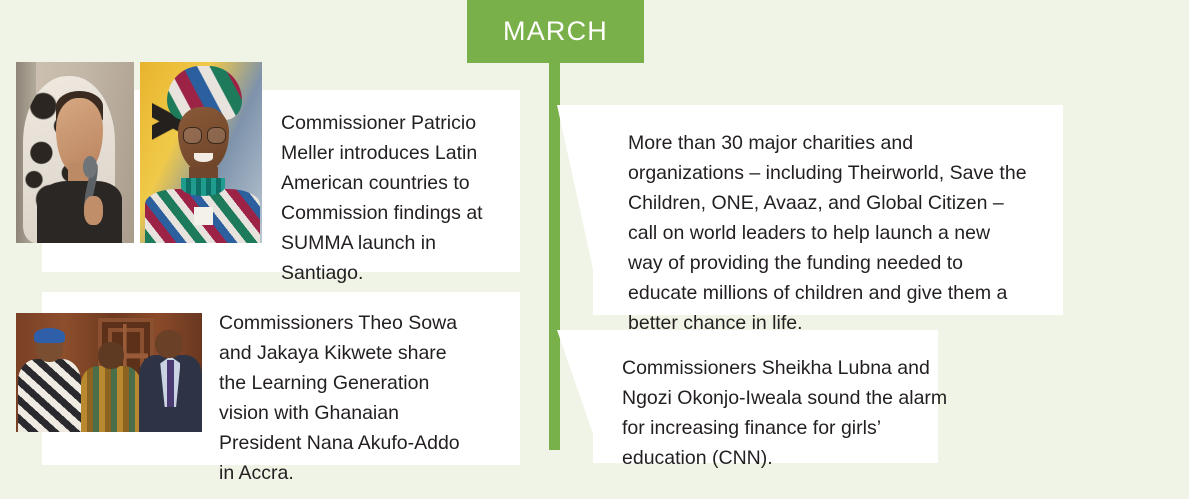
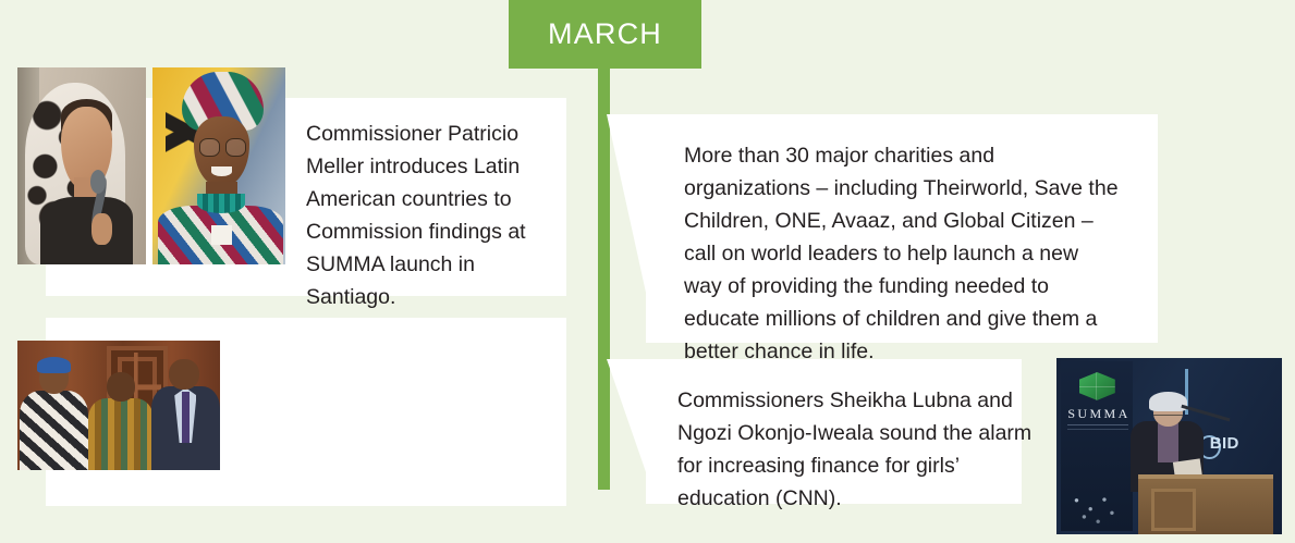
  MARCH
  Commissioner Patricio Meller introduces Latin American countries to Commission findings at SUMMA launch in Santiago.
  More than 30 major charities and organizations – including Theirworld, Save the Children, ONE, Avaaz, and Global Citizen – call on world leaders to help launch a new way of providing the funding needed to educate millions of children and give them a better chance in life.
- Commissioners Theo Sowa and Jakaya Kikwete share the Learning Generation vision with Ghanaian President Nana Akufo-Addo in Accra.
  Commissioners Sheikha Lubna and Ngozi Okonjo-Iweala sound the alarm for increasing finance for girls’ education (CNN).
+ SUMMA
+ BID
